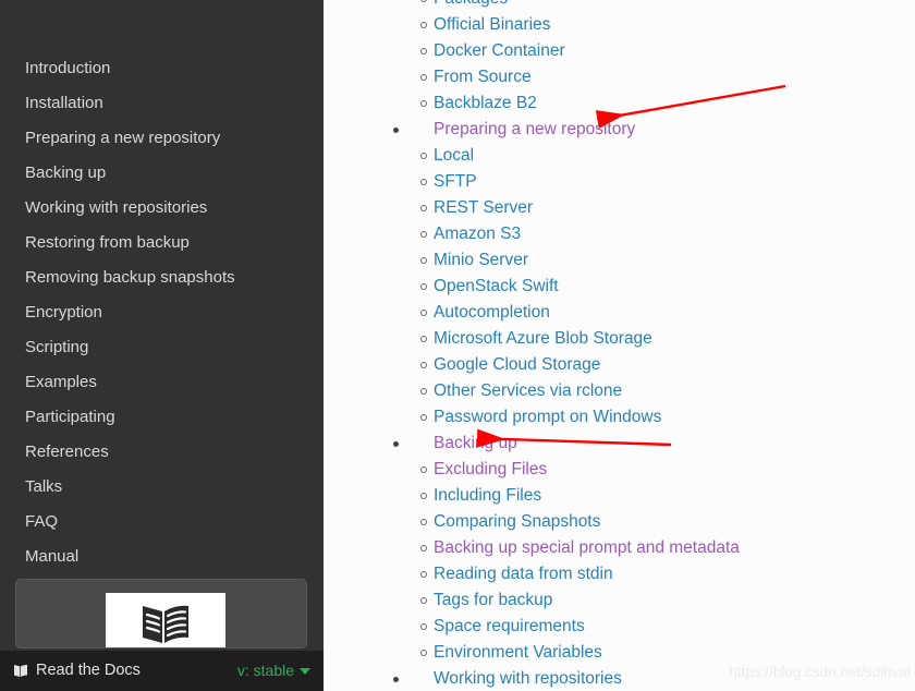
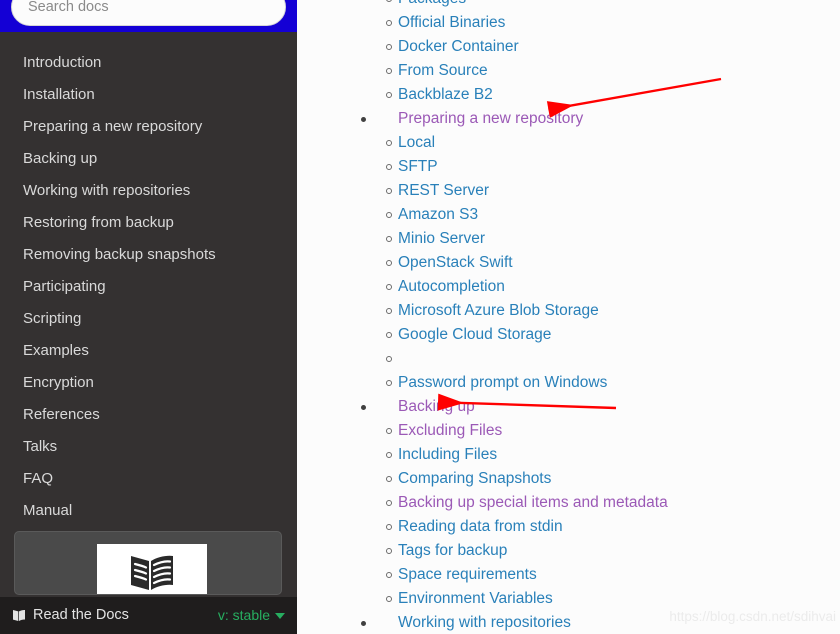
+ Search docs
  Introduction
  Installation
  Preparing a new repository
  Backing up
  Working with repositories
  Restoring from backup
  Removing backup snapshots
- Encryption
+ Participating
  Scripting
  Examples
- Participating
+ Encryption
  References
  Talks
  FAQ
  Manual
  Read the Docs
  v: stable
  Official Binaries
  Docker Container
  From Source
  Backblaze B2
  Preparing a new repository
  Local
  SFTP
  REST Server
  Amazon S3
  Minio Server
  OpenStack Swift
  Autocompletion
  Microsoft Azure Blob Storage
  Google Cloud Storage
- Other Services via rclone
  Password prompt on Windows
  Backi up
  Excluding Files
  Including Files
  Comparing Snapshots
- Backing up special prompt and metadata
+ Backing up special items and metadata
  Reading data from stdin
  Tags for backup
  Space requirements
  Environment Variables
  Working with repositories
